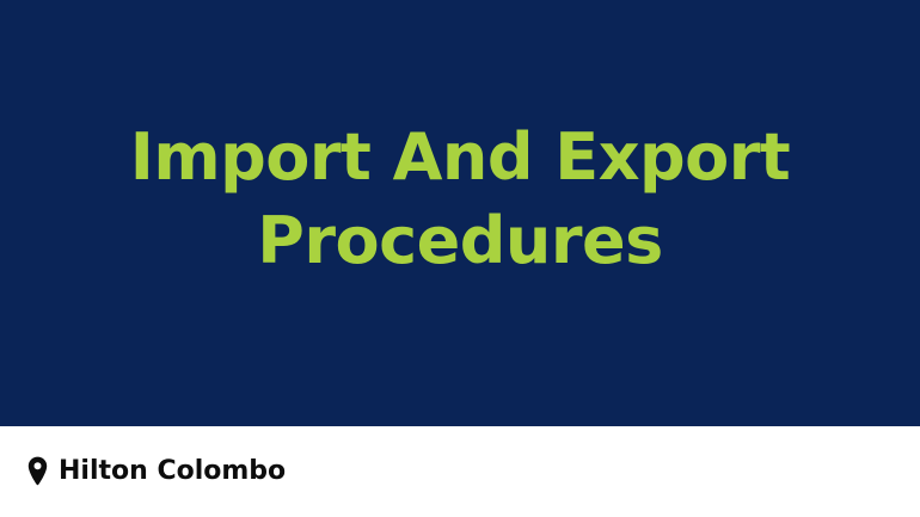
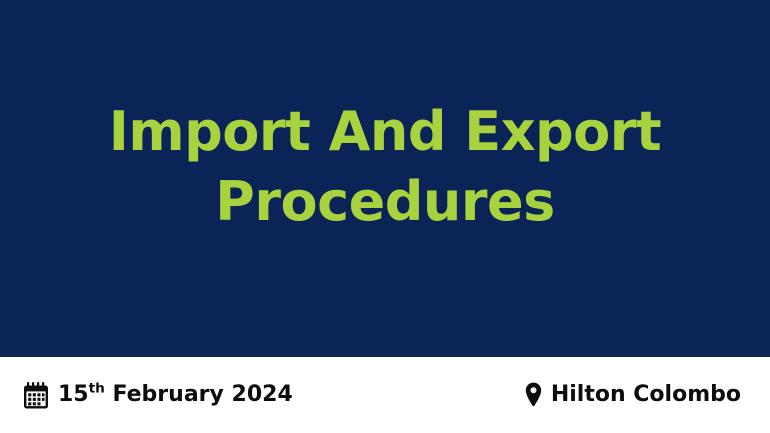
  Import And Export Procedures
+ 15th February 2024
  Hilton Colombo
